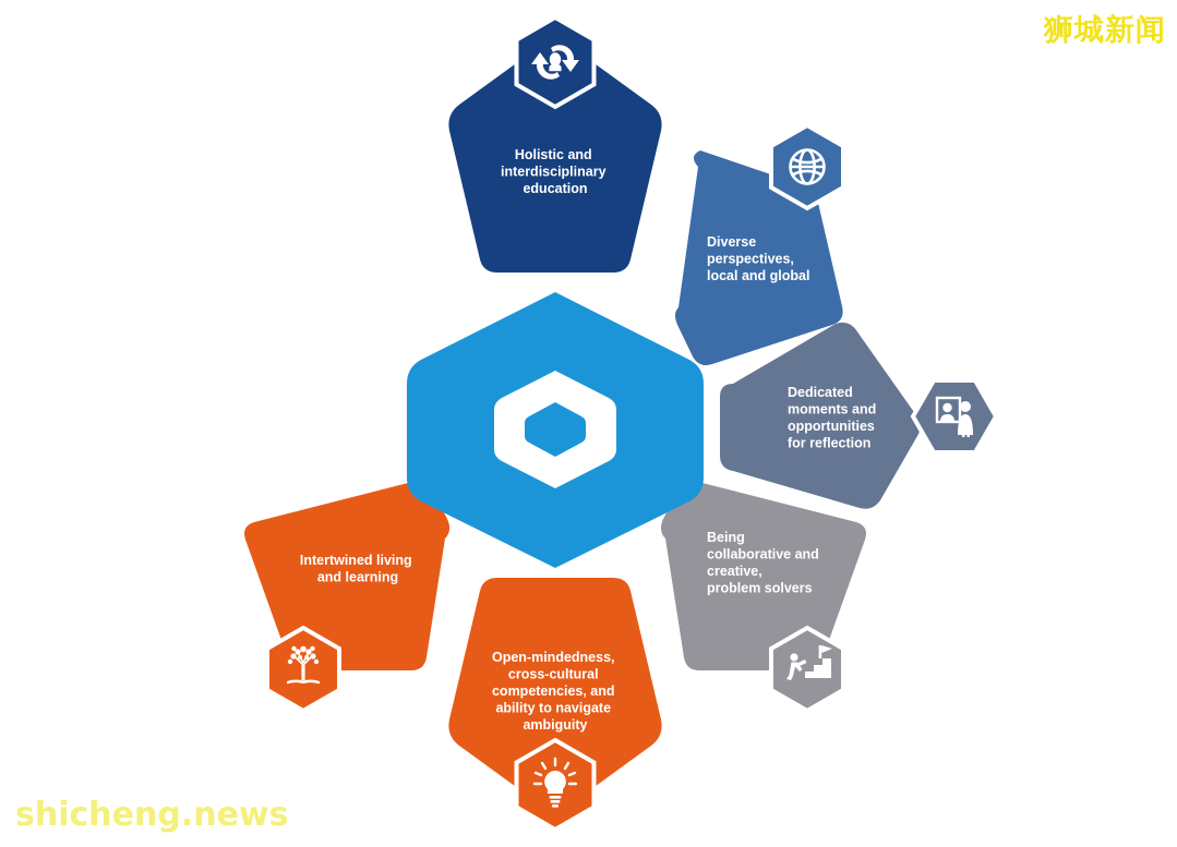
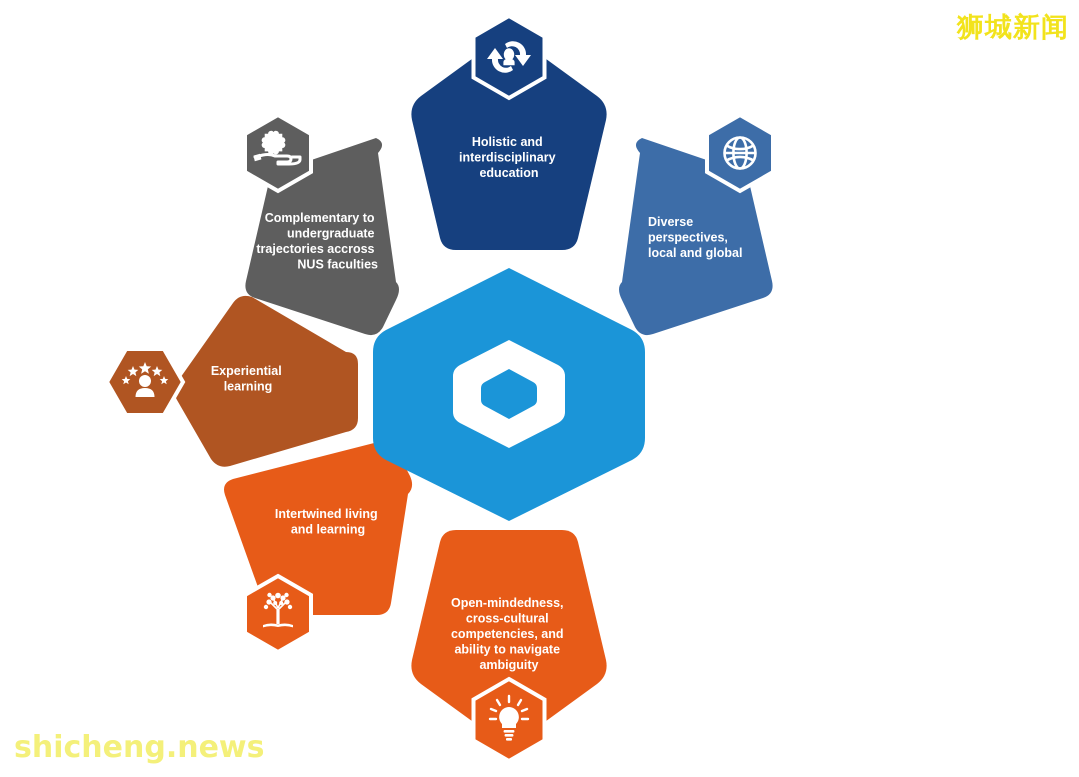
  Holistic and interdisciplinary education
  Diverse perspectives, local and global
- Dedicated moments and opportunities for reflection
- Being collaborative and creative, problem solvers
  Open-mindedness, cross-cultural competencies, and ability to navigate ambiguity
  Intertwined living and learning
+ Experiential learning
+ Complementary to undergraduate trajectories accross NUS faculties
  狮城新闻
  shicheng.news
